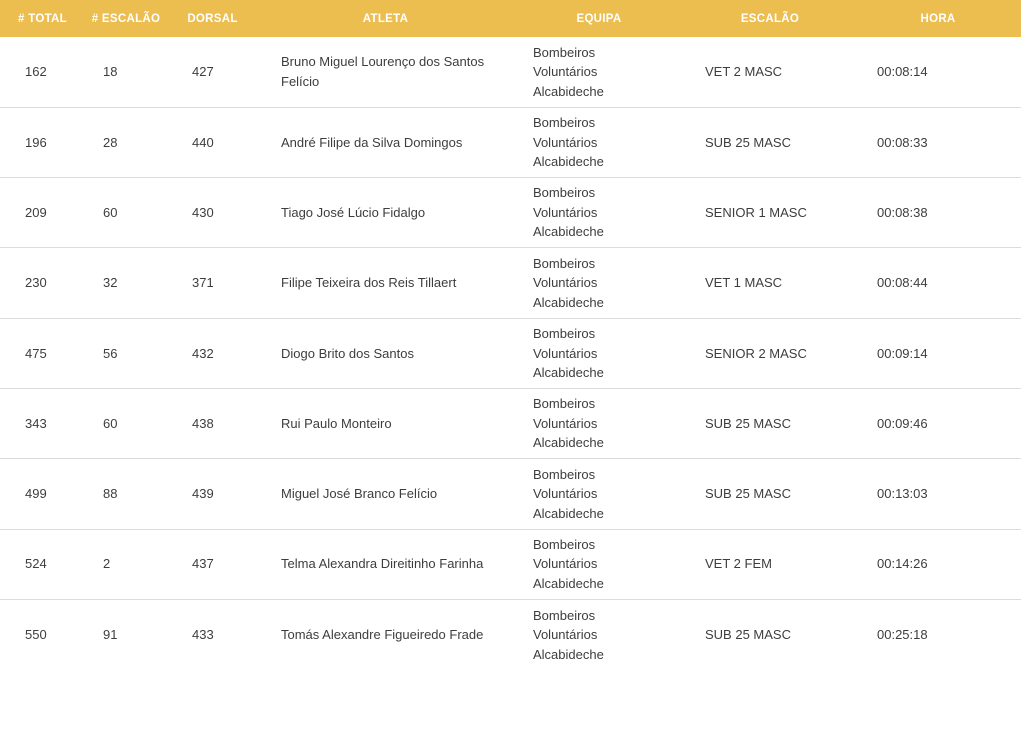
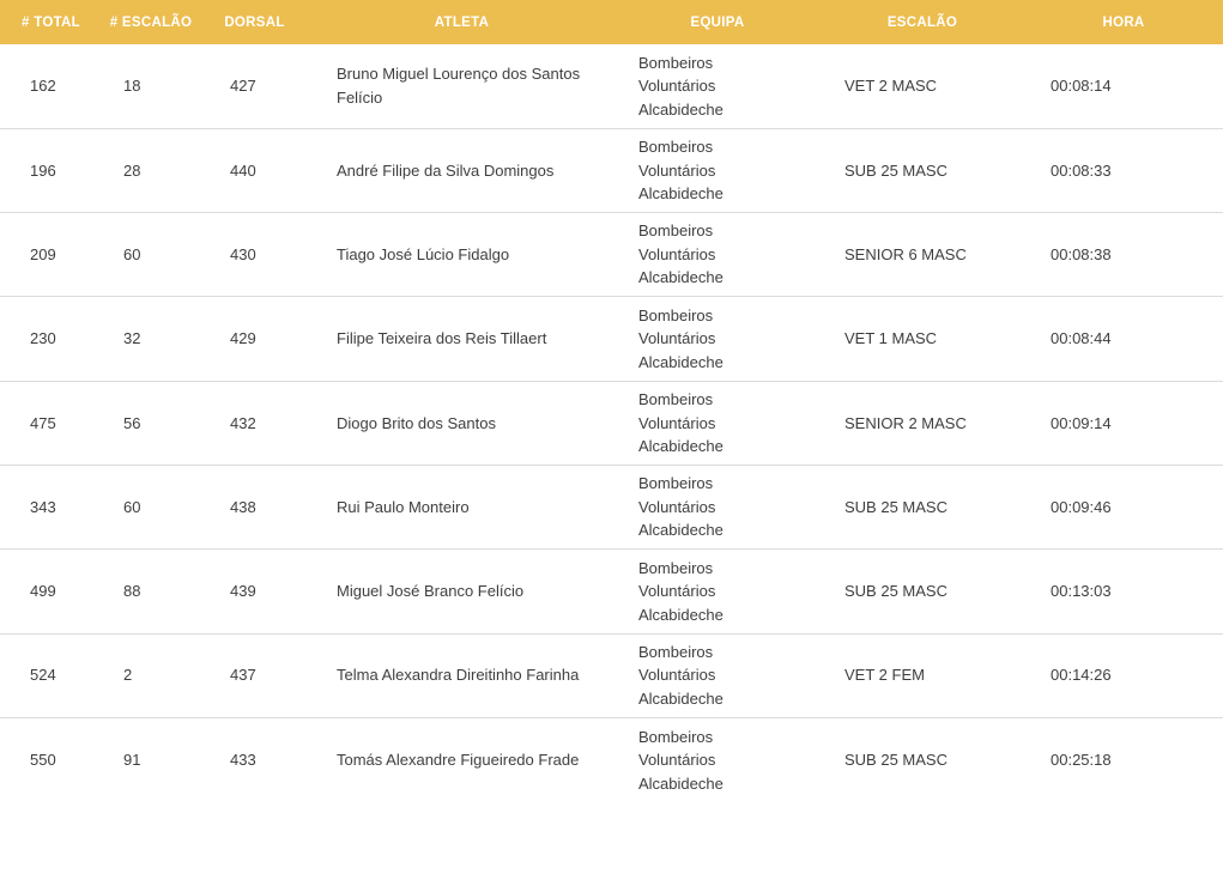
  # TOTAL	# ESCALÃO	DORSAL	ATLETA	EQUIPA	ESCALÃO	HORA
  162	18	427	Bruno Miguel Lourenço dos Santos Felício	Bombeiros Voluntários Alcabideche	VET 2 MASC	00:08:14
  196	28	440	André Filipe da Silva Domingos	Bombeiros Voluntários Alcabideche	SUB 25 MASC	00:08:33
- 209	60	430	Tiago José Lúcio Fidalgo	Bombeiros Voluntários Alcabideche	SENIOR 1 MASC	00:08:38
+ 209	60	430	Tiago José Lúcio Fidalgo	Bombeiros Voluntários Alcabideche	SENIOR 6 MASC	00:08:38
- 230	32	371	Filipe Teixeira dos Reis Tillaert	Bombeiros Voluntários Alcabideche	VET 1 MASC	00:08:44
+ 230	32	429	Filipe Teixeira dos Reis Tillaert	Bombeiros Voluntários Alcabideche	VET 1 MASC	00:08:44
  475	56	432	Diogo Brito dos Santos	Bombeiros Voluntários Alcabideche	SENIOR 2 MASC	00:09:14
  343	60	438	Rui Paulo Monteiro	Bombeiros Voluntários Alcabideche	SUB 25 MASC	00:09:46
  499	88	439	Miguel José Branco Felício	Bombeiros Voluntários Alcabideche	SUB 25 MASC	00:13:03
  524	2	437	Telma Alexandra Direitinho Farinha	Bombeiros Voluntários Alcabideche	VET 2 FEM	00:14:26
  550	91	433	Tomás Alexandre Figueiredo Frade	Bombeiros Voluntários Alcabideche	SUB 25 MASC	00:25:18
